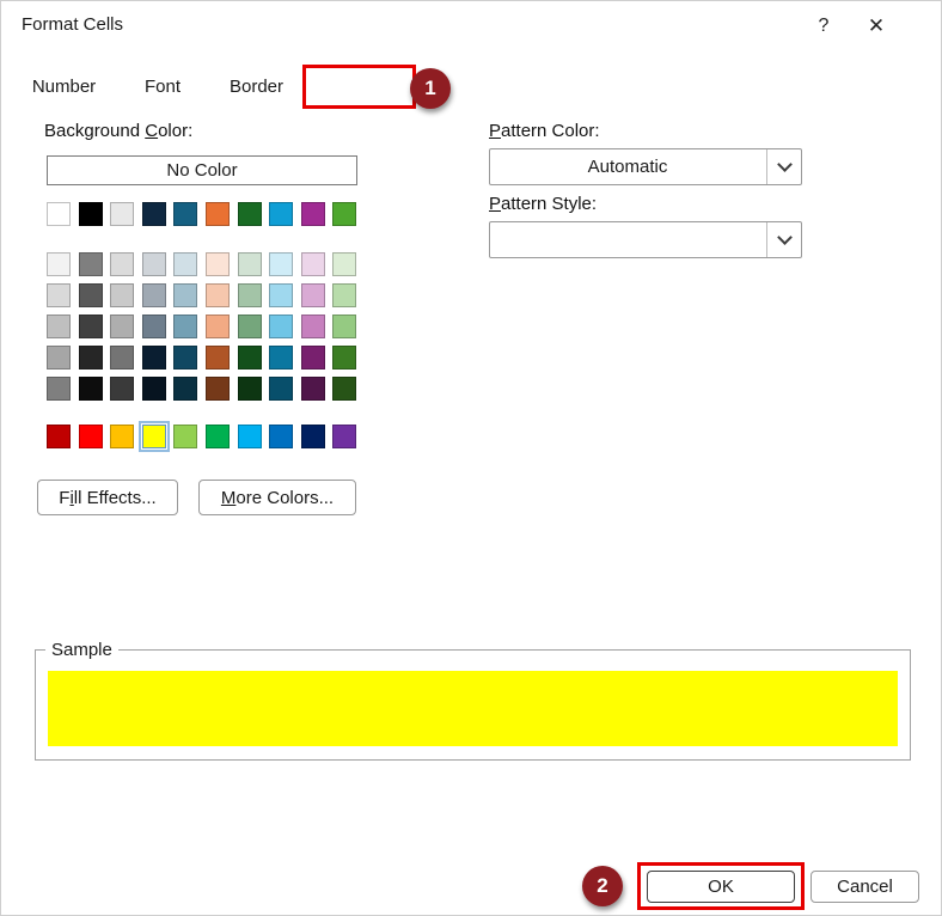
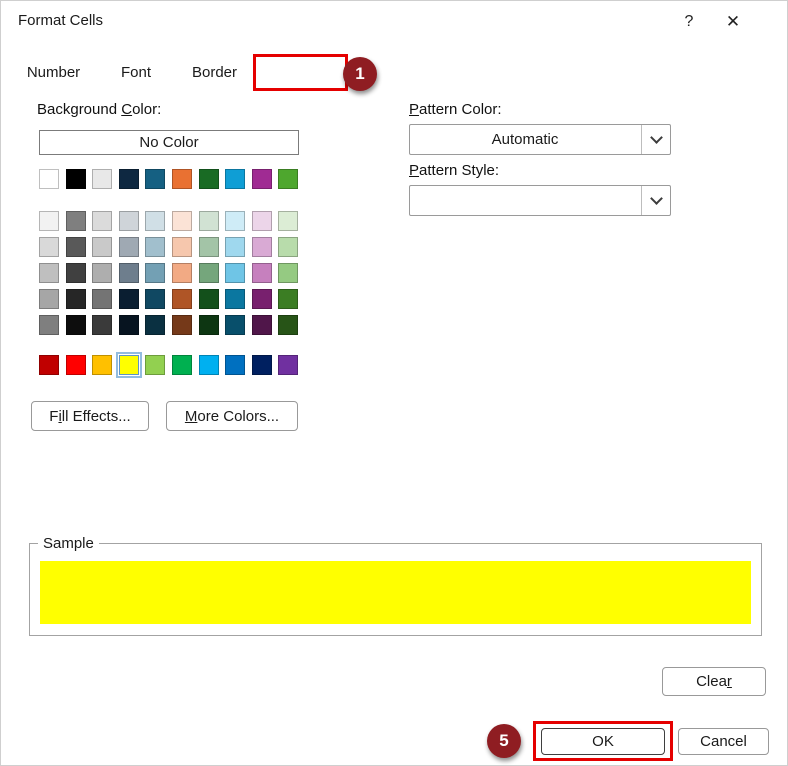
  Format Cells
  ?
  ✕
  Number
  Font
  Border
  1
  Background Color:
  No Color
  Fill Effects...
  More Colors...
  Pattern Color:
  Automatic
  Pattern Style:
  Sample
+ Clear
- 2
+ 5
  OK
  Cancel
